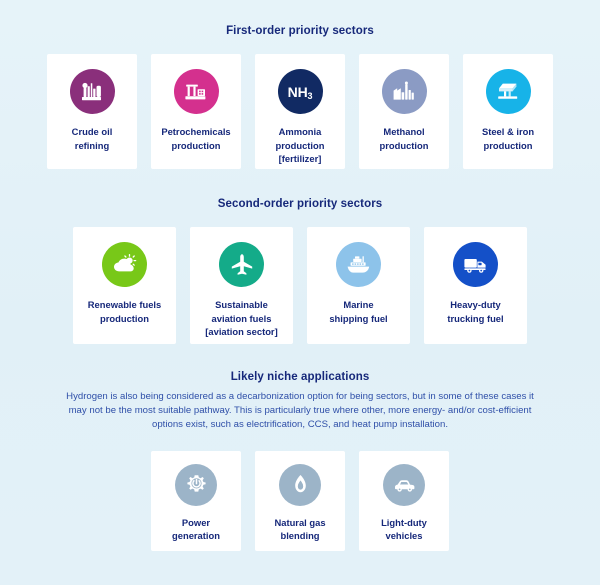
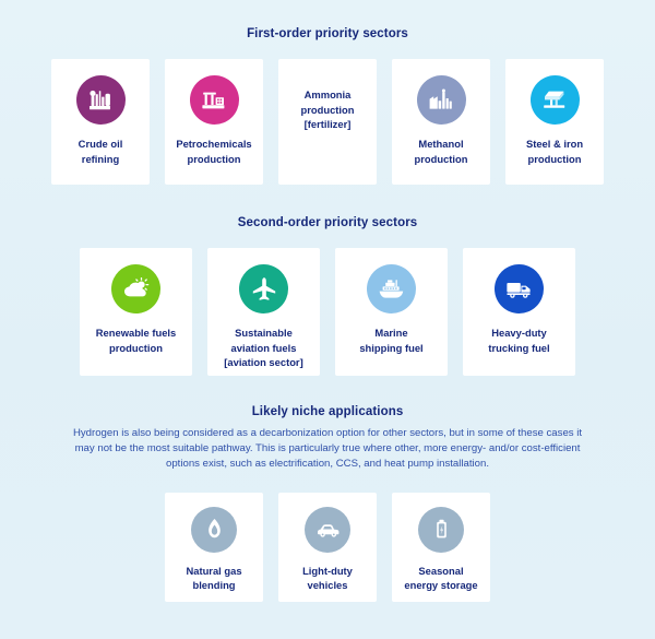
  First-order priority sectors
  Crude oil
  refining
  Petrochemicals
  production
- NH3
  Ammonia
  production
  [fertilizer]
  Methanol
  production
  Steel & iron
  production
  Second-order priority sectors
  Renewable fuels
  production
  Sustainable
  aviation fuels
  [aviation sector]
  Marine
  shipping fuel
  Heavy-duty
  trucking fuel
  Likely niche applications
- Hydrogen is also being considered as a decarbonization option for being sectors, but in some of these cases it may not be the most suitable pathway. This is particularly true where other, more energy- and/or cost-efficient options exist, such as electrification, CCS, and heat pump installation.
+ Hydrogen is also being considered as a decarbonization option for other sectors, but in some of these cases it may not be the most suitable pathway. This is particularly true where other, more energy- and/or cost-efficient options exist, such as electrification, CCS, and heat pump installation.
- Power
- generation
  Natural gas
  blending
  Light-duty
  vehicles
+ Seasonal
+ energy storage
